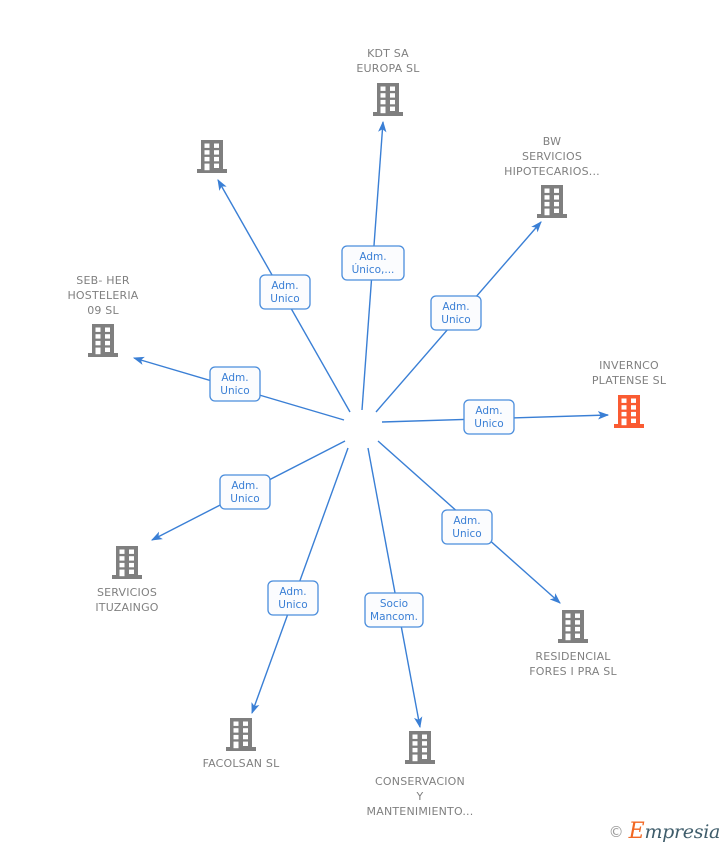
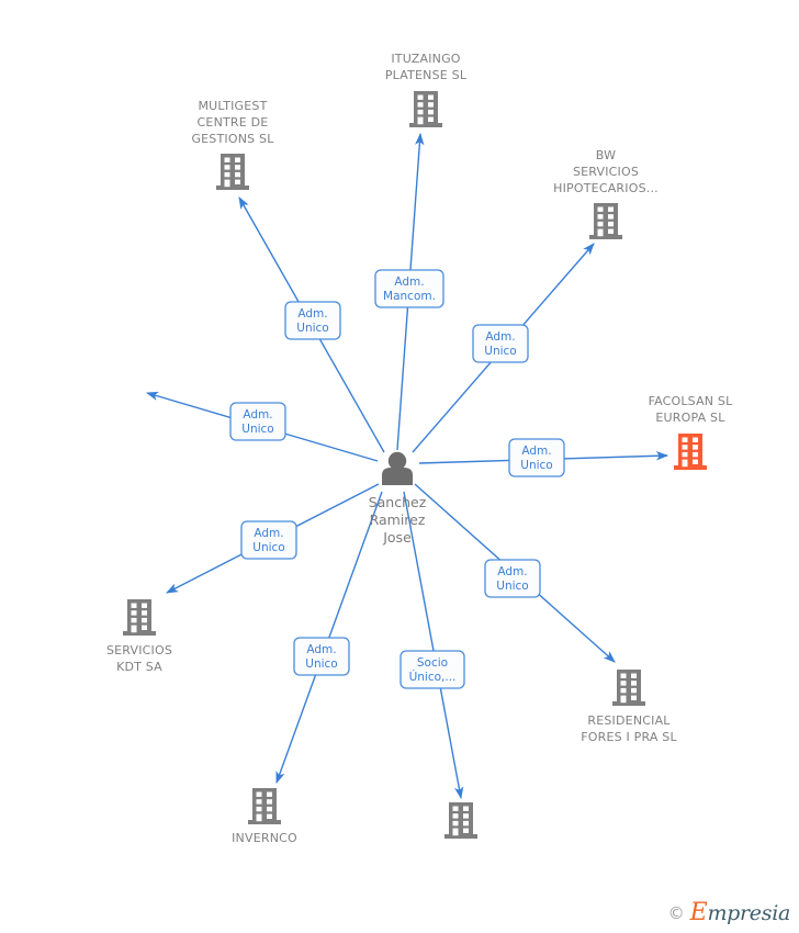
- KDT SA
+ ITUZAINGO
- EUROPA SL
+ PLATENSE SL
+ MULTIGEST
+ CENTRE DE
+ GESTIONS SL
  BW
  SERVICIOS
  HIPOTECARIOS...
- SEB- HER
- HOSTELERIA
- 09 SL
- INVERNCO
+ FACOLSAN SL
- PLATENSE SL
+ EUROPA SL
  SERVICIOS
- ITUZAINGO
+ KDT SA
- FACOLSAN SL
+ INVERNCO
- CONSERVACION
- Y
- MANTENIMIENTO...
  RESIDENCIAL
  FORES I PRA SL
  Adm.
- Único,...
+ Mancom.
  Adm.
  Unico
  Adm.
  Unico
  Adm.
  Unico
  Adm.
  Unico
  Adm.
  Unico
  Adm.
  Unico
  Socio
- Mancom.
+ Único,...
  Adm.
  Unico
+ Sanchez
+ Ramirez
+ Jose
  ©
  Empresia
